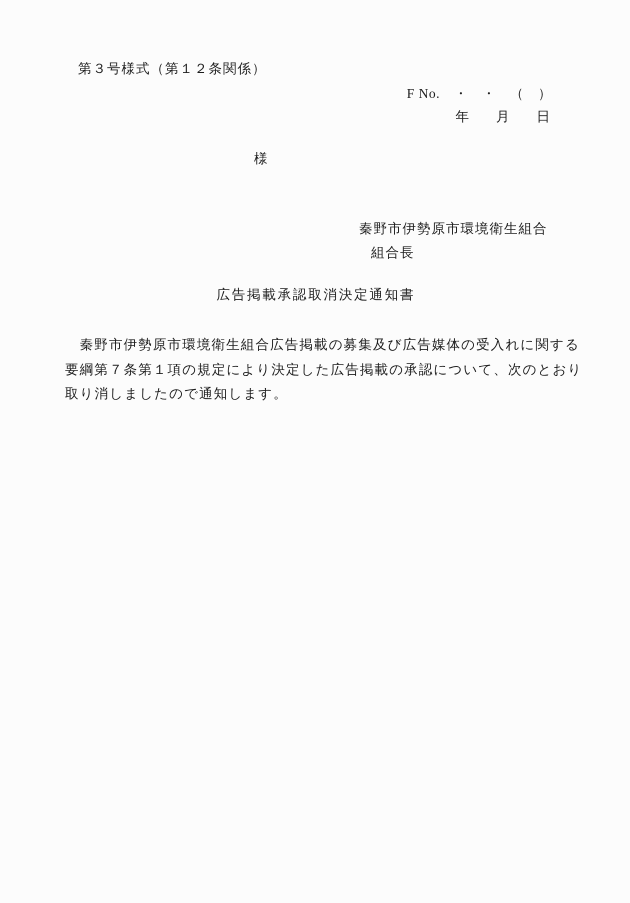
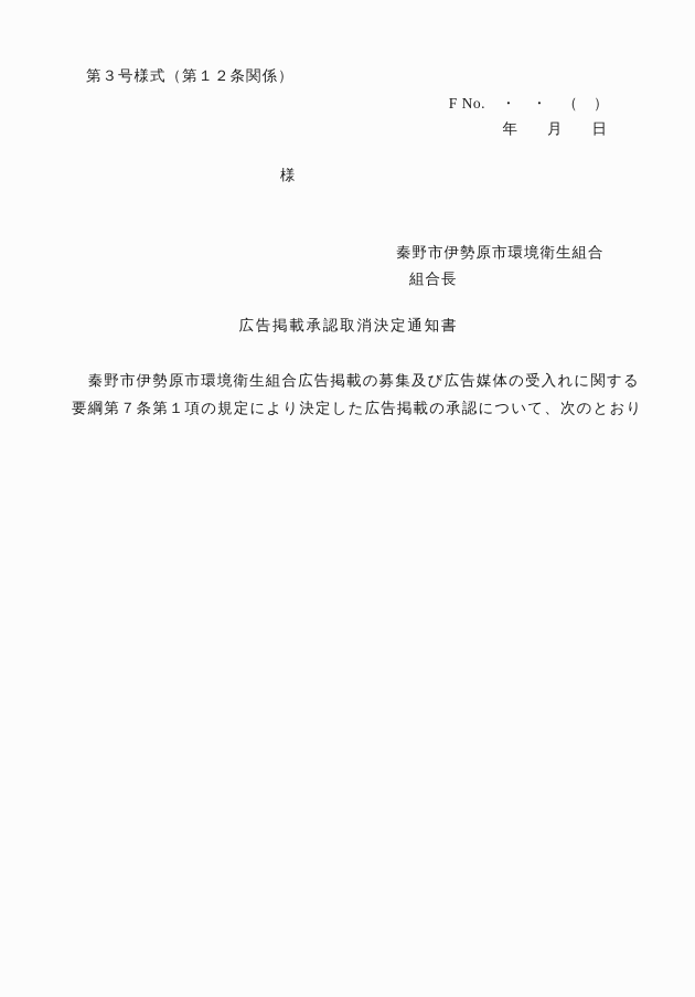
  第３号様式（第１２条関係）
  F No. ・ ・ （ ）
  年 月 日
  様
  秦野市伊勢原市環境衛生組合
  組合長
  広告掲載承認取消決定通知書
  秦野市伊勢原市環境衛生組合広告掲載の募集及び広告媒体の受入れに関する
  要綱第７条第１項の規定により決定した広告掲載の承認について、次のとおり
- 取り消しましたので通知します。
